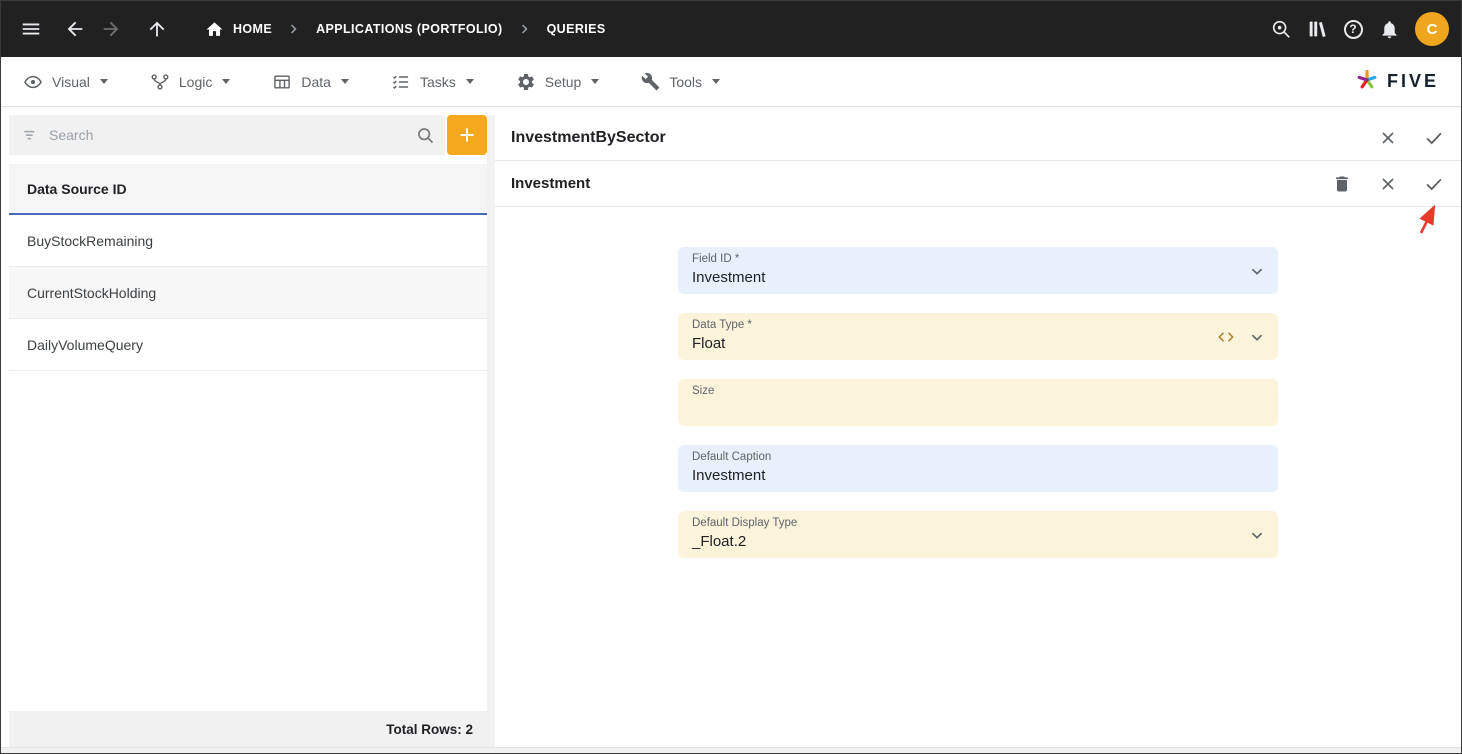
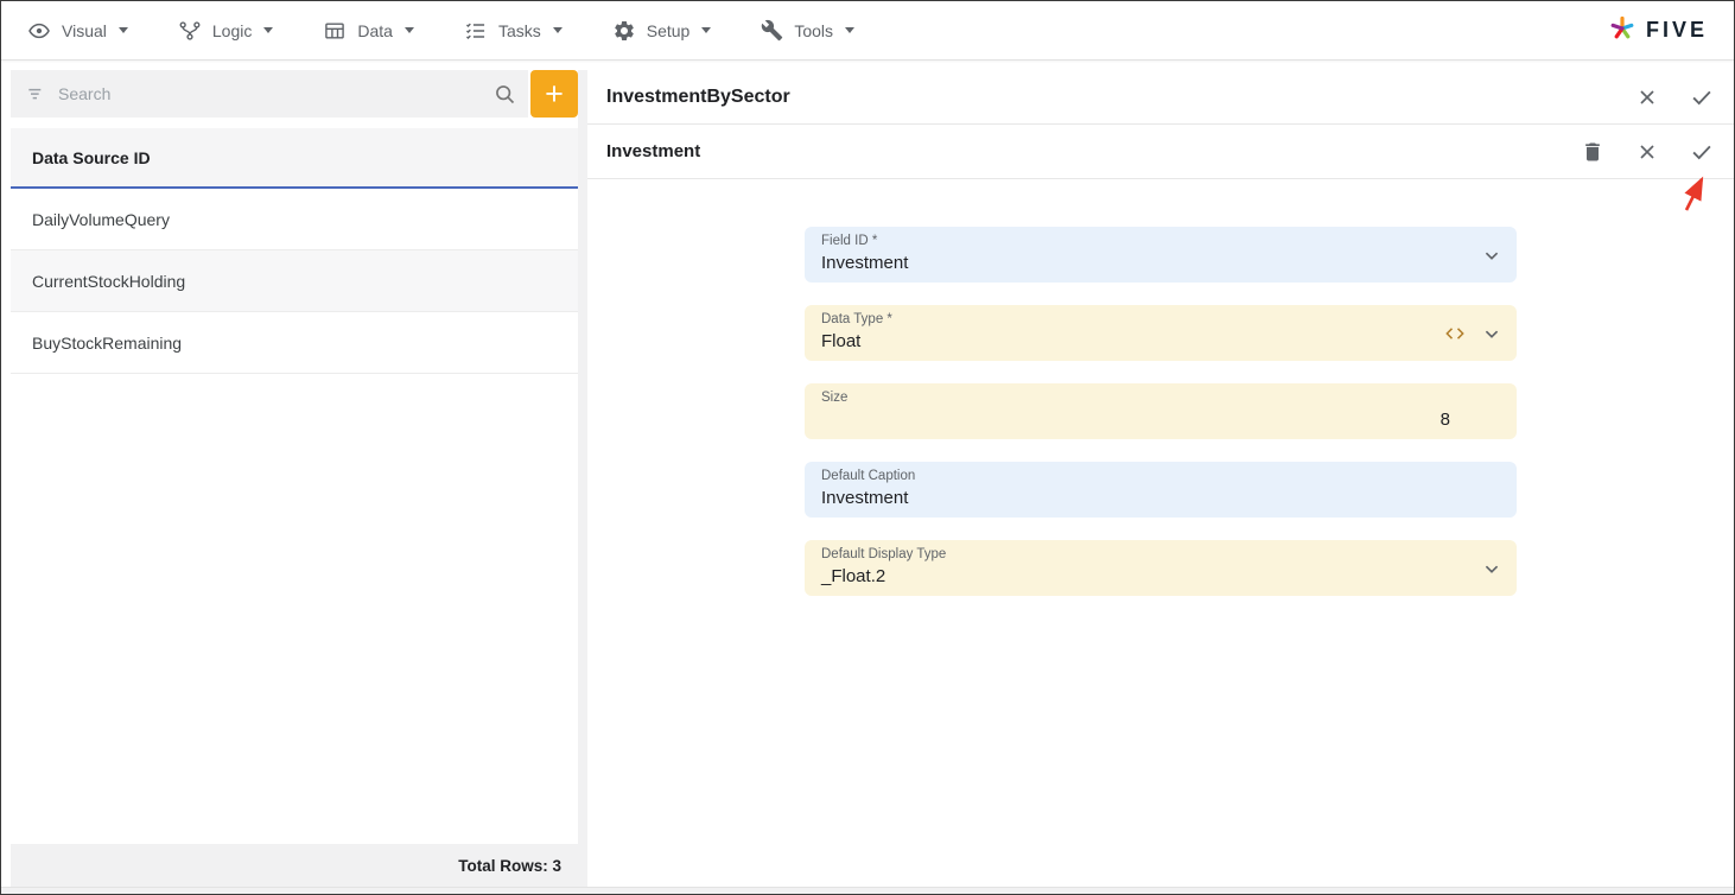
- HOME
- APPLICATIONS (PORTFOLIO)
- QUERIES
- ?
- C
  Visual
  Logic
  Data
  Tasks
  Setup
  Tools
  FIVE
  Search
  +
  Data Source ID
- BuyStockRemaining
+ DailyVolumeQuery
  CurrentStockHolding
- DailyVolumeQuery
+ BuyStockRemaining
- Total Rows: 2
+ Total Rows: 3
  InvestmentBySector
  Investment
  Field ID *
  Investment
  Data Type *
  Float
  Size
+ 8
  Default Caption
  Investment
  Default Display Type
  _Float.2
